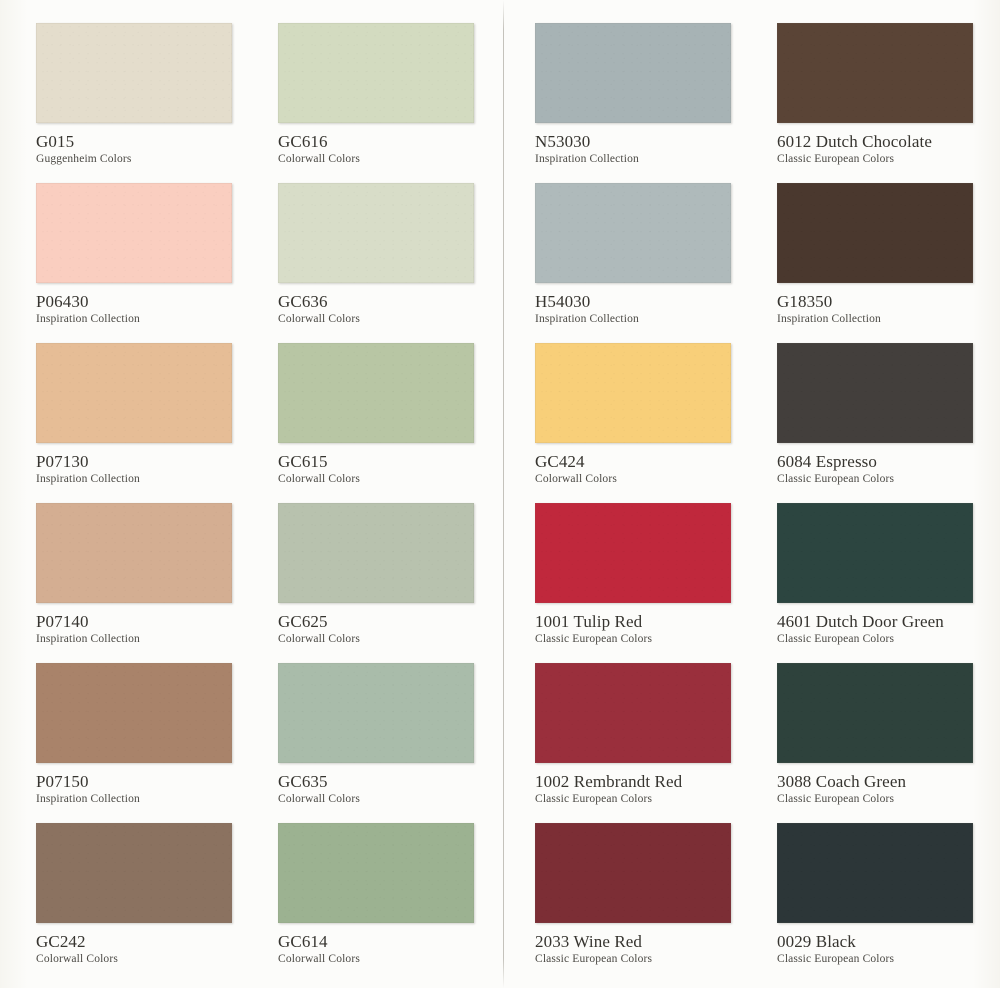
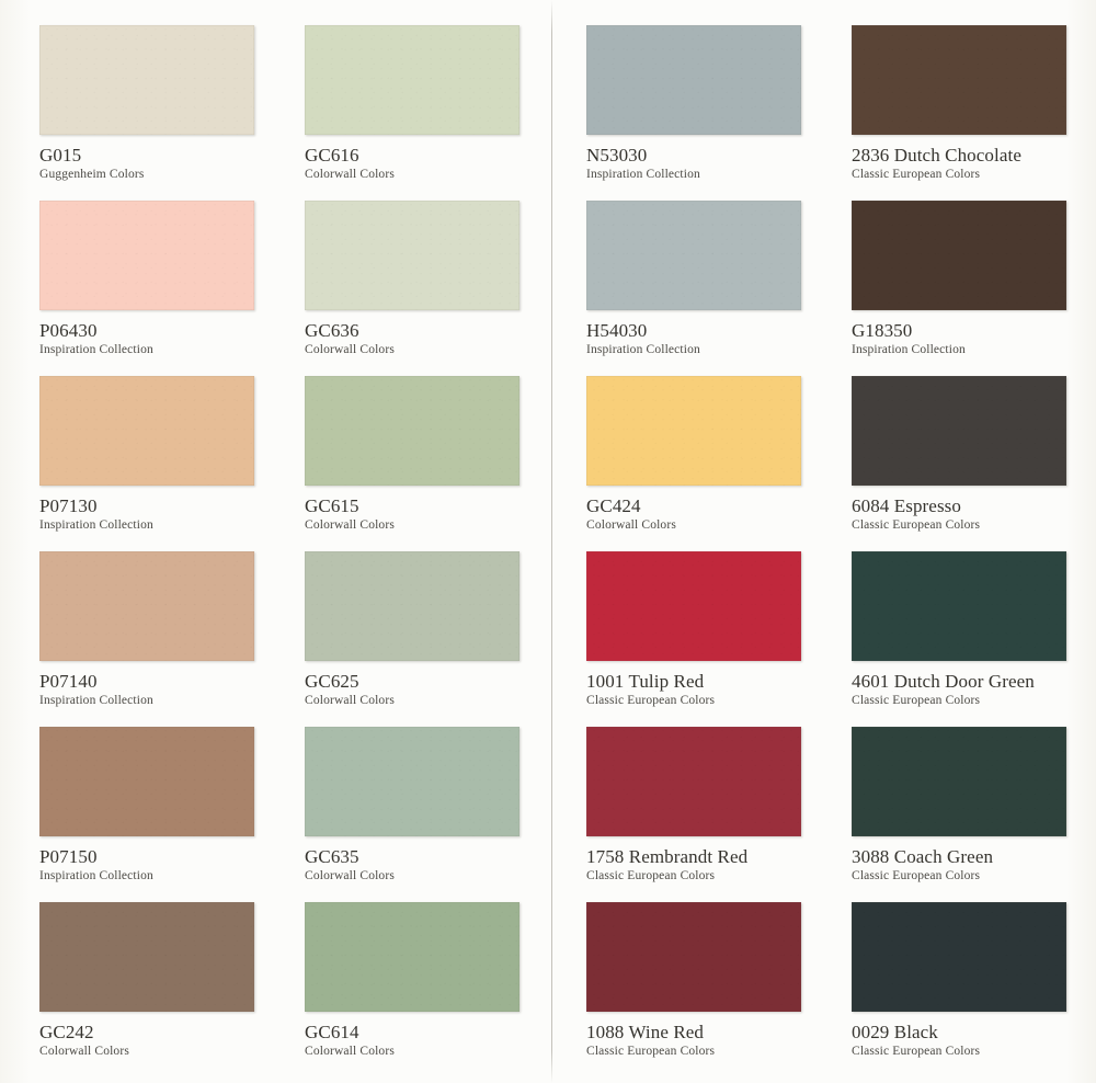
  G015
  Guggenheim Colors
  GC616
  Colorwall Colors
  N53030
  Inspiration Collection
- 6012 Dutch Chocolate
+ 2836 Dutch Chocolate
  Classic European Colors
  P06430
  Inspiration Collection
  GC636
  Colorwall Colors
  H54030
  Inspiration Collection
  G18350
  Inspiration Collection
  P07130
  Inspiration Collection
  GC615
  Colorwall Colors
  GC424
  Colorwall Colors
  6084 Espresso
  Classic European Colors
  P07140
  Inspiration Collection
  GC625
  Colorwall Colors
  1001 Tulip Red
  Classic European Colors
  4601 Dutch Door Green
  Classic European Colors
  P07150
  Inspiration Collection
  GC635
  Colorwall Colors
- 1002 Rembrandt Red
+ 1758 Rembrandt Red
  Classic European Colors
  3088 Coach Green
  Classic European Colors
  GC242
  Colorwall Colors
  GC614
  Colorwall Colors
- 2033 Wine Red
+ 1088 Wine Red
  Classic European Colors
  0029 Black
  Classic European Colors
